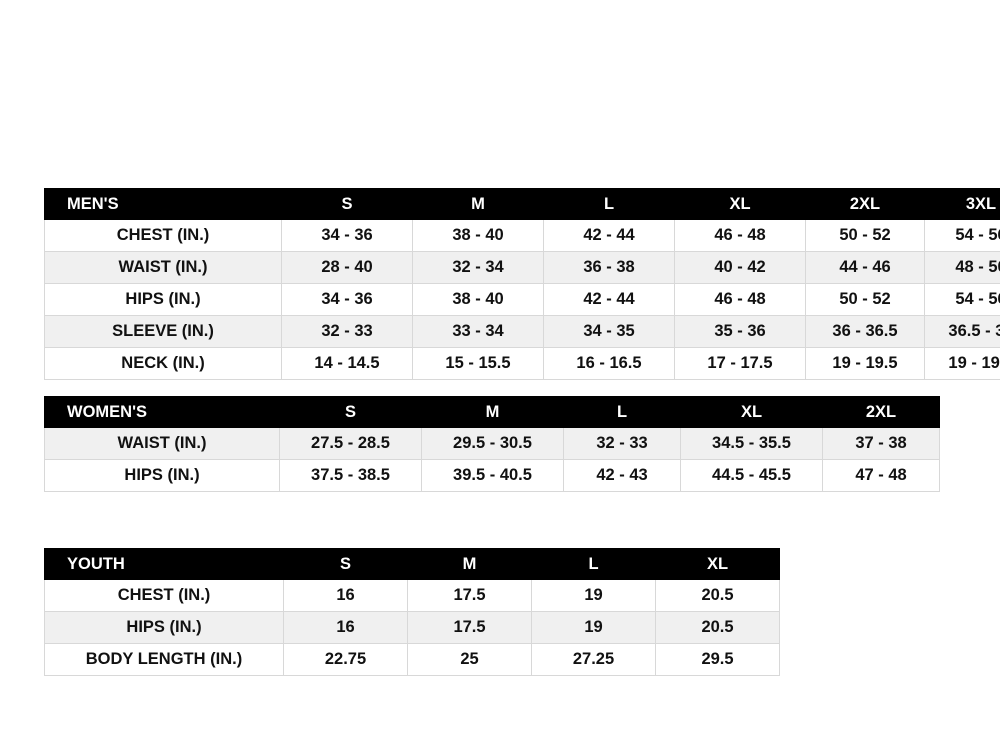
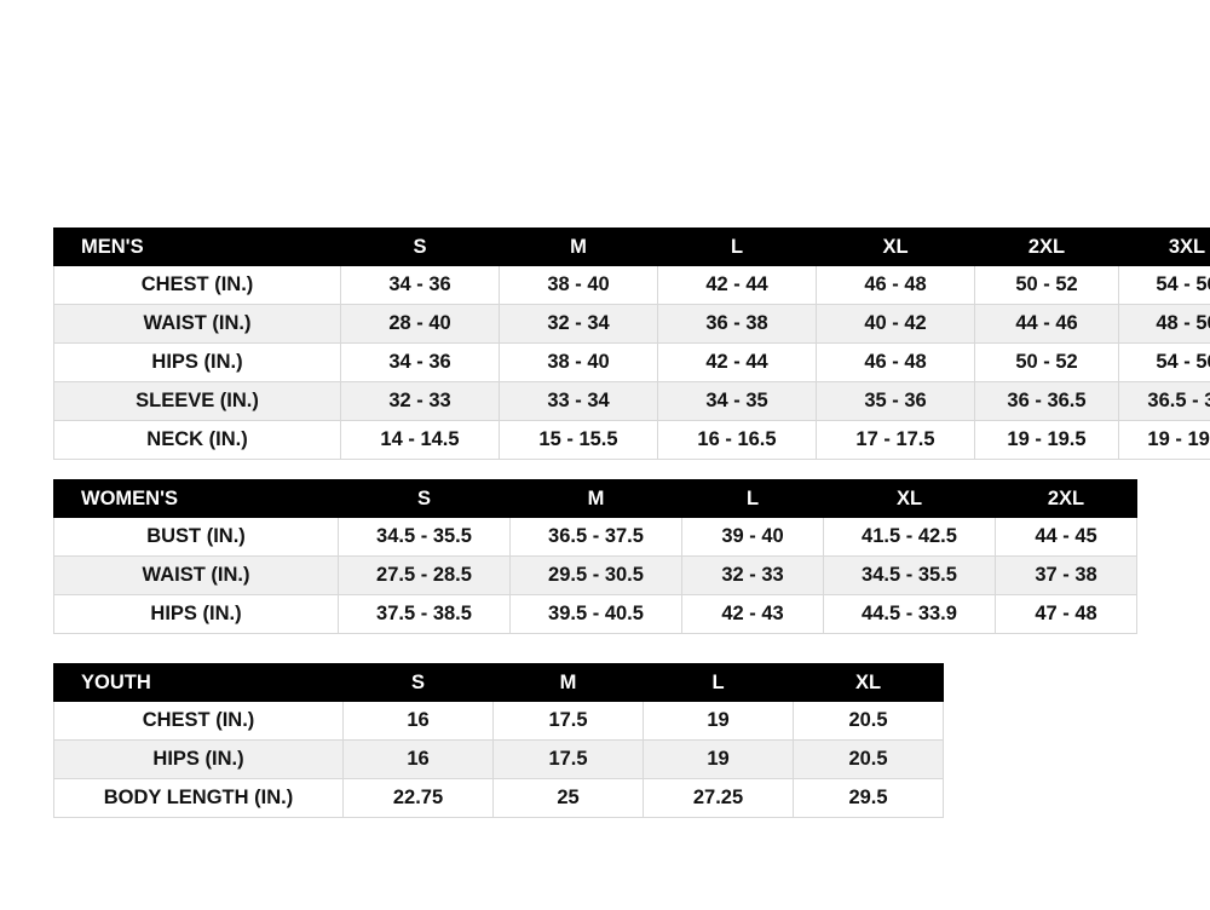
  MEN'S	S	M	L	XL	2XL	3XL
  CHEST (IN.)	34 - 36	38 - 40	42 - 44	46 - 48	50 - 52	54 - 5
  WAIST (IN.)	28 - 40	32 - 34	36 - 38	40 - 42	44 - 46	48 - 5
  HIPS (IN.)	34 - 36	38 - 40	42 - 44	46 - 48	50 - 52	54 - 5
  SLEEVE (IN.)	32 - 33	33 - 34	34 - 35	35 - 36	36 - 36.5	36.5 -
  NECK (IN.)	14 - 14.5	15 - 15.5	16 - 16.5	17 - 17.5	19 - 19.5	19 - 19
  WOMEN'S	S	M	L	XL	2XL
+ BUST (IN.)	34.5 - 35.5	36.5 - 37.5	39 - 40	41.5 - 42.5	44 - 45
  WAIST (IN.)	27.5 - 28.5	29.5 - 30.5	32 - 33	34.5 - 35.5	37 - 38
- HIPS (IN.)	37.5 - 38.5	39.5 - 40.5	42 - 43	44.5 - 45.5	47 - 48
+ HIPS (IN.)	37.5 - 38.5	39.5 - 40.5	42 - 43	44.5 - 33.9	47 - 48
  YOUTH	S	M	L	XL
  CHEST (IN.)	16	17.5	19	20.5
  HIPS (IN.)	16	17.5	19	20.5
  BODY LENGTH (IN.)	22.75	25	27.25	29.5
